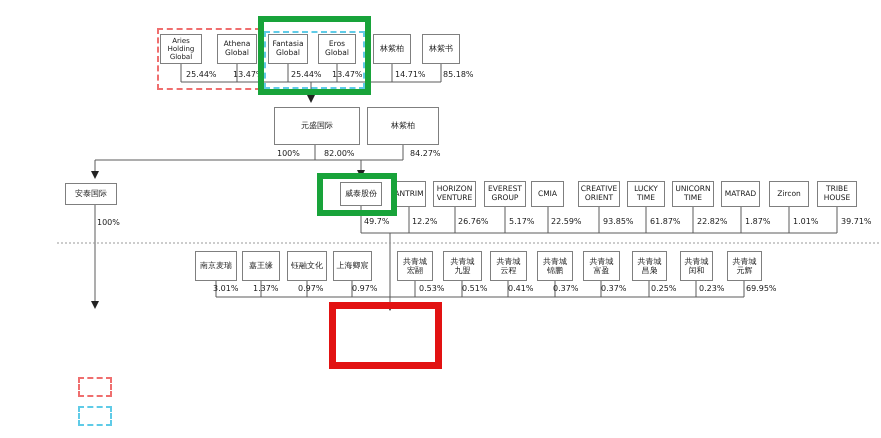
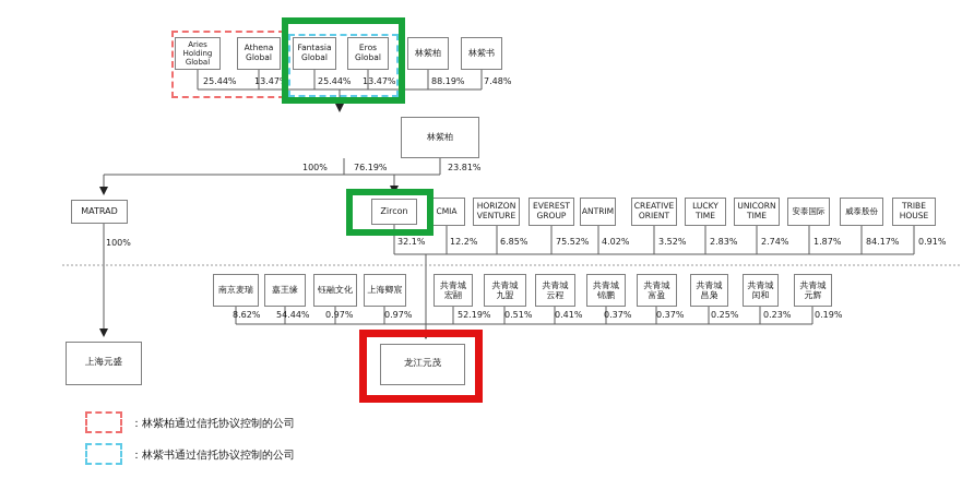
  Aries
  Holding
  Global
  Athena
  Global
  Fantasia
  Global
  Eros
  Global
  林紫柏
  林紫书
  25.44%
  13.47%
  25.44%
  13.47%
- 14.71%
+ 88.19%
- 85.18%
+ 7.48%
- 元盛国际
  林紫柏
  100%
- 82.00%
+ 76.19%
- 84.27%
+ 23.81%
- 安泰国际
+ MATRAD
- 威泰股份
+ Zircon
- ANTRIM
+ CMIA
  HORIZON
  VENTURE
  EVEREST
  GROUP
- CMIA
+ ANTRIM
  CREATIVE
  ORIENT
  LUCKY
  TIME
  UNICORN
  TIME
- MATRAD
+ 安泰国际
- Zircon
+ 威泰股份
  TRIBE
  HOUSE
  100%
- 49.7%
+ 32.1%
  12.2%
- 26.76%
+ 6.85%
- 5.17%
+ 75.52%
- 22.59%
+ 4.02%
- 93.85%
+ 3.52%
- 61.87%
+ 2.83%
- 22.82%
+ 2.74%
  1.87%
- 1.01%
+ 84.17%
- 39.71%
+ 0.91%
  南京麦瑞
  嘉王缘
  钰融文化
  上海卿宸
  共青城
  宏翮
  共青城
  九盟
  共青城
  云程
  共青城
  锦鹏
  共青城
  富盈
  共青城
  昌枭
  共青城
  闰和
  共青城
  元辉
- 3.01%
+ 8.62%
- 1.37%
+ 54.44%
  0.97%
  0.97%
- 0.53%
+ 52.19%
  0.51%
  0.41%
  0.37%
  0.37%
  0.25%
  0.23%
- 69.95%
+ 0.19%
+ 上海元盛
+ 龙江元茂
+ ：林紫柏通过信托协议控制的公司
+ ：林紫书通过信托协议控制的公司
